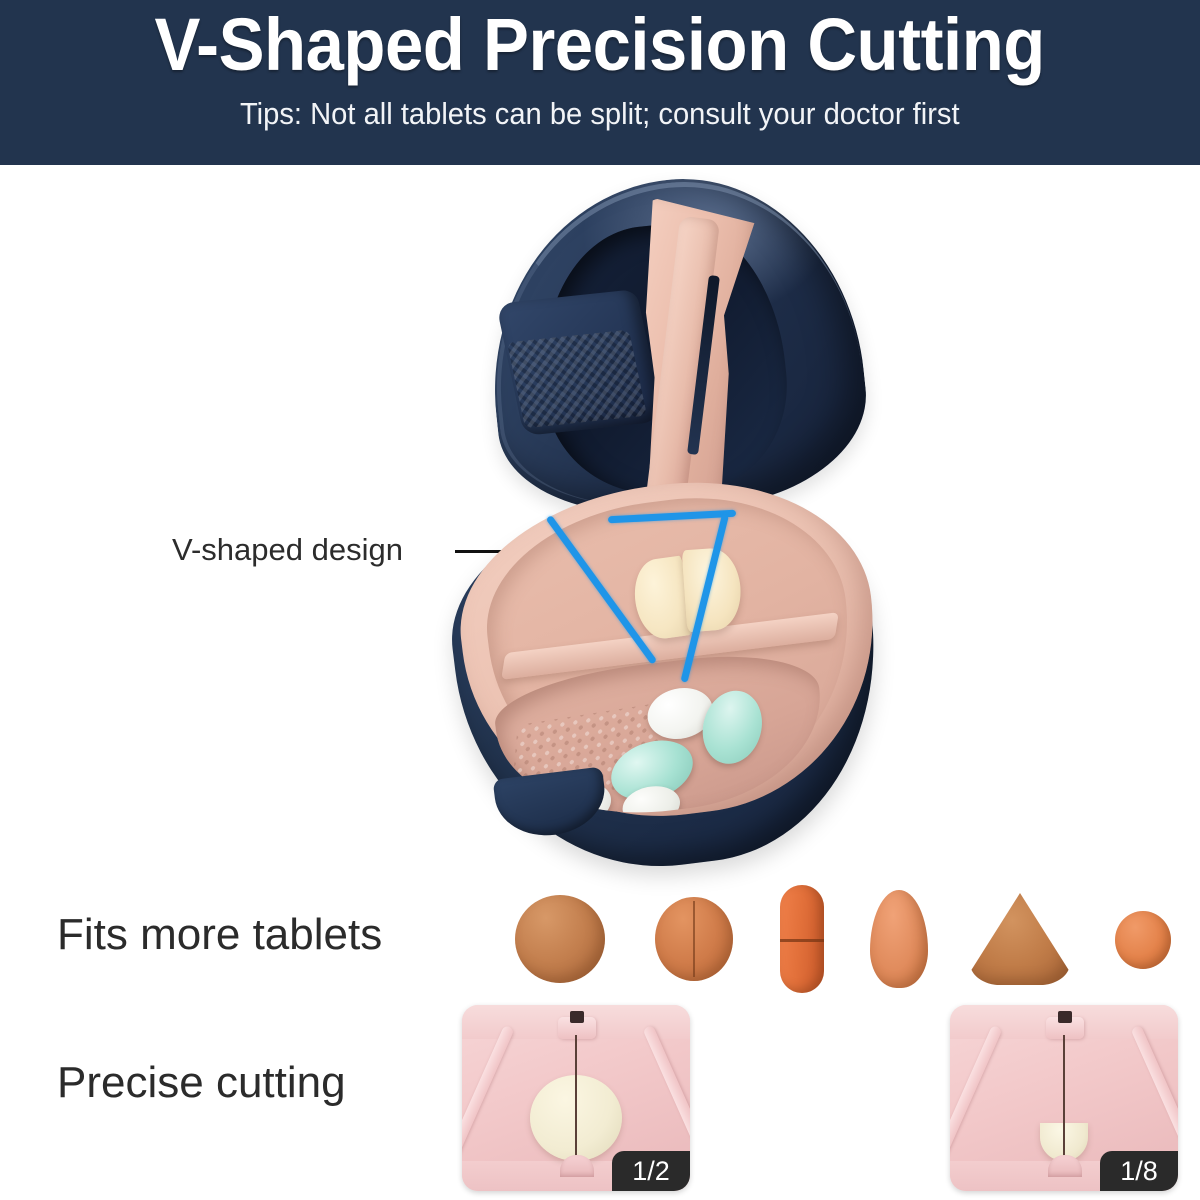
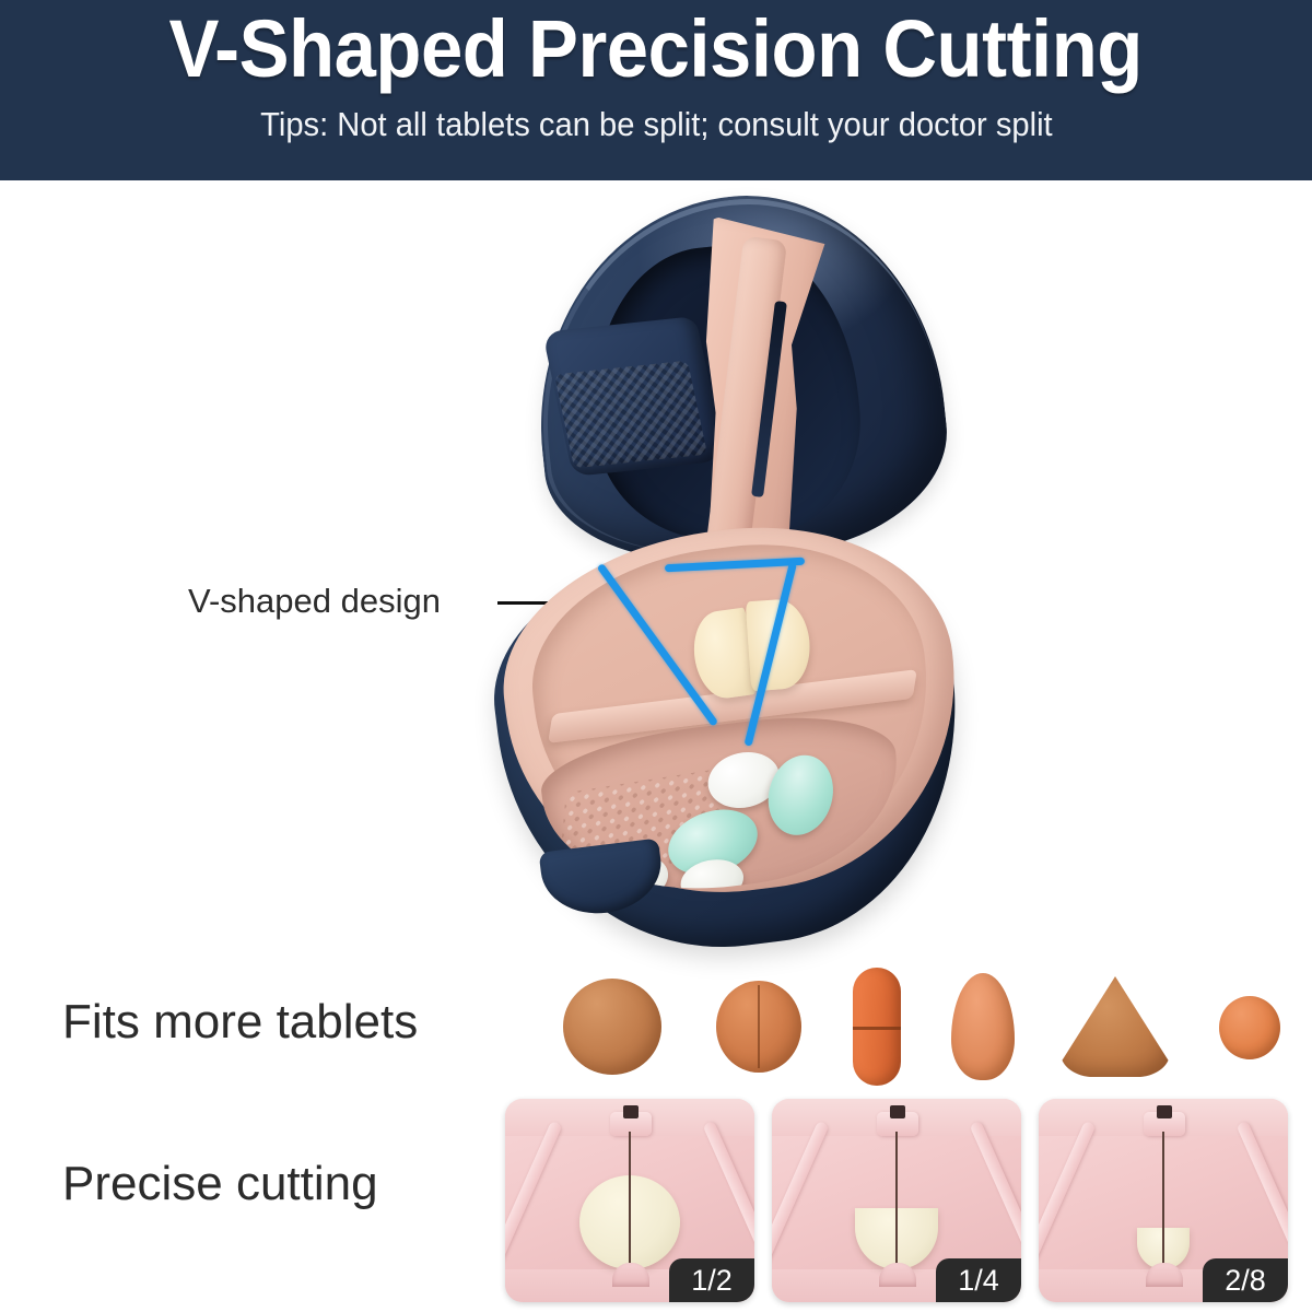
  V-Shaped Precision Cutting
- Tips: Not all tablets can be split; consult your doctor first
+ Tips: Not all tablets can be split; consult your doctor split
  V-shaped design
  Fits more tablets
  Precise cutting
  1/2
+ 1/4
- 1/8
+ 2/8
